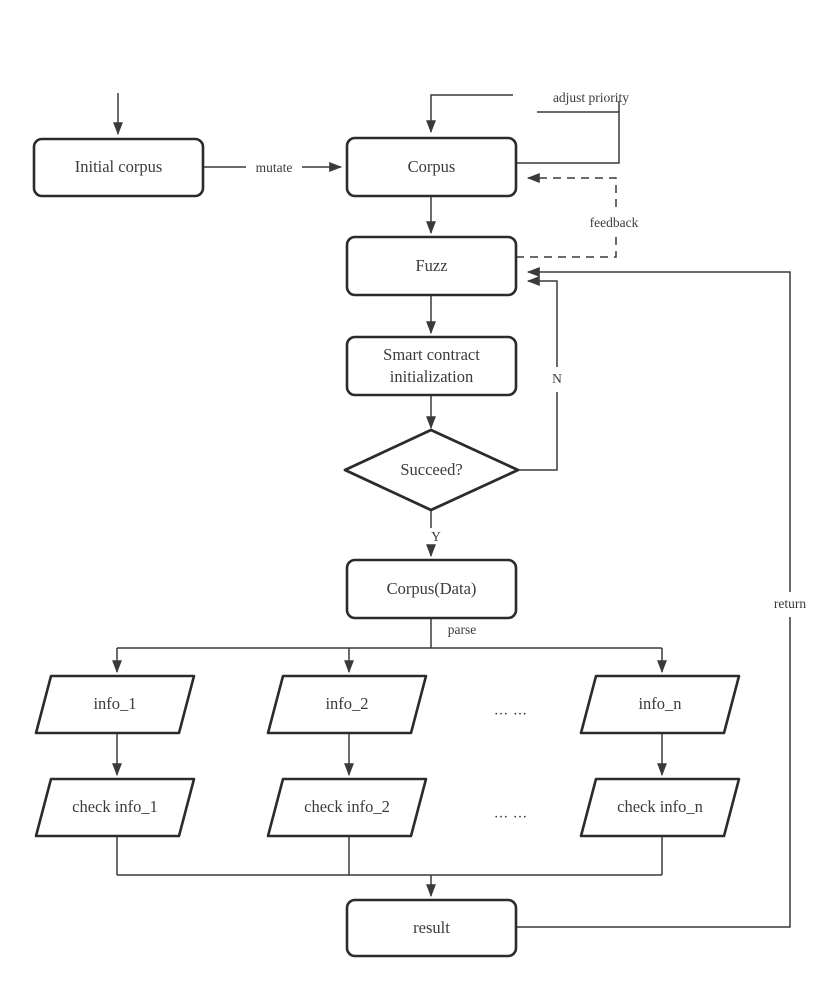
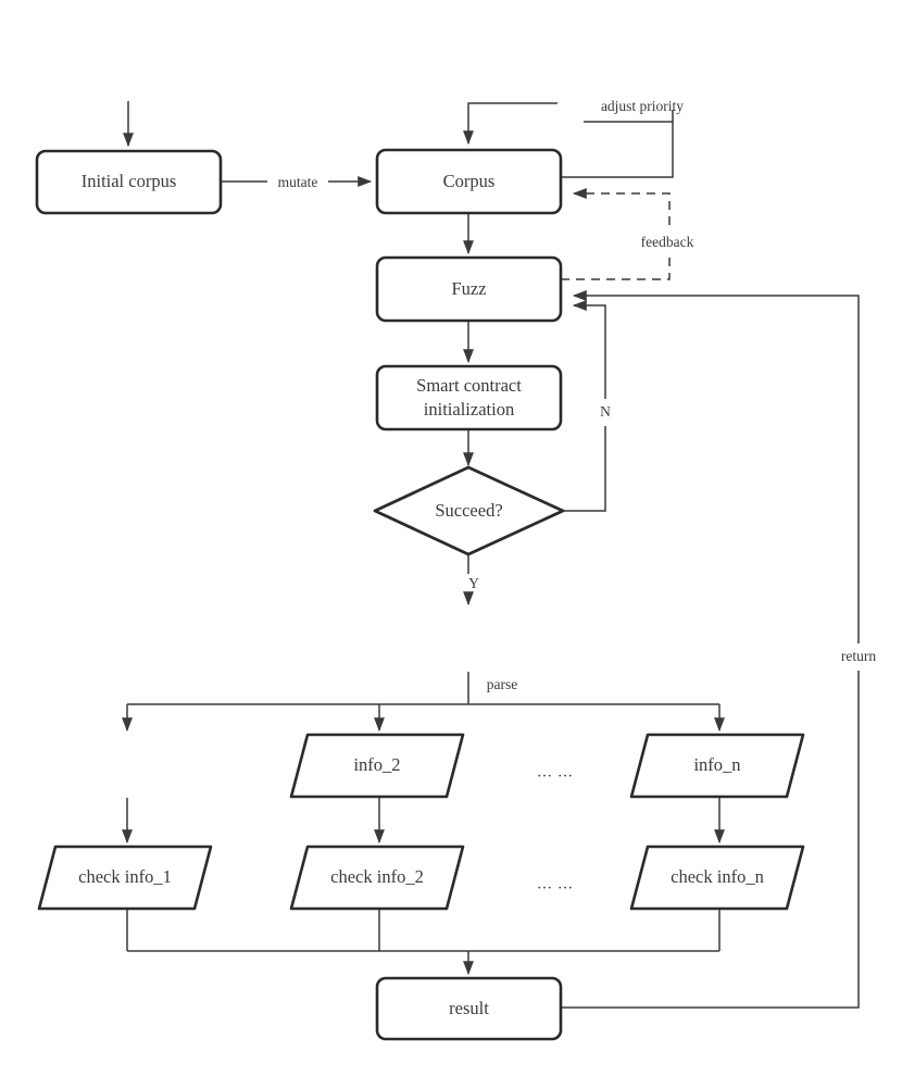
  mutate
  adjust priority
  feedback
  N
  Y
  parse
  return
  Initial corpus
  Corpus
  Fuzz
  Smart contract
  initialization
  Succeed?
- Corpus(Data)
- info_1
  info_2
  ... ...
  info_n
  check info_1
  check info_2
  ... ...
  check info_n
  result
